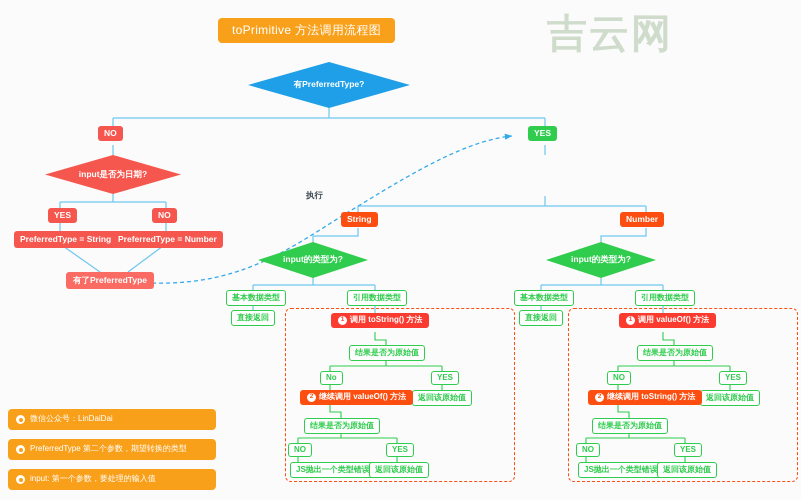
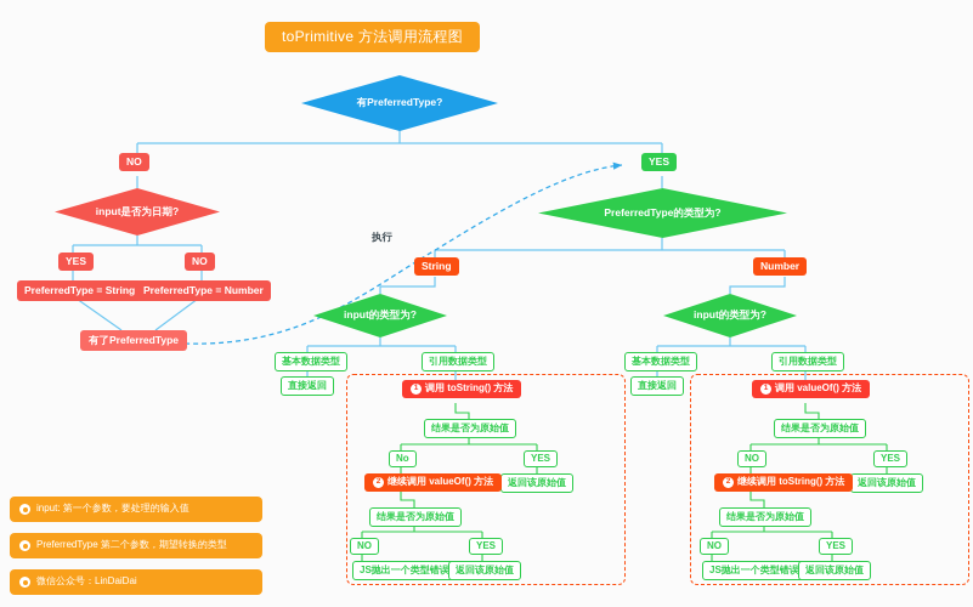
  toPrimitive 方法调用流程图
- 吉云网
  有PreferredType?
  NO
  YES
  执行
  input是否为日期?
  YES
  NO
  PreferredType = String
  PreferredType = Number
  有了PreferredType
+ PreferredType的类型为?
  String
  Number
  input的类型为?
  基本数据类型
  引用数据类型
  直接返回
  input的类型为?
  基本数据类型
  引用数据类型
  直接返回
  调用 toString() 方法
  结果是否为原始值
  No
  YES
  返回该原始值
  继续调用 valueOf() 方法
  结果是否为原始值
  NO
  YES
  JS抛出一个类型错误
  返回该原始值
  调用 valueOf() 方法
  结果是否为原始值
  NO
  YES
  返回该原始值
  继续调用 toString() 方法
  结果是否为原始值
  NO
  YES
  JS抛出一个类型错误
  返回该原始值
- 微信公众号：LinDaiDai
+ input: 第一个参数，要处理的输入值
  PreferredType 第二个参数，期望转换的类型
- input: 第一个参数，要处理的输入值
+ 微信公众号：LinDaiDai
